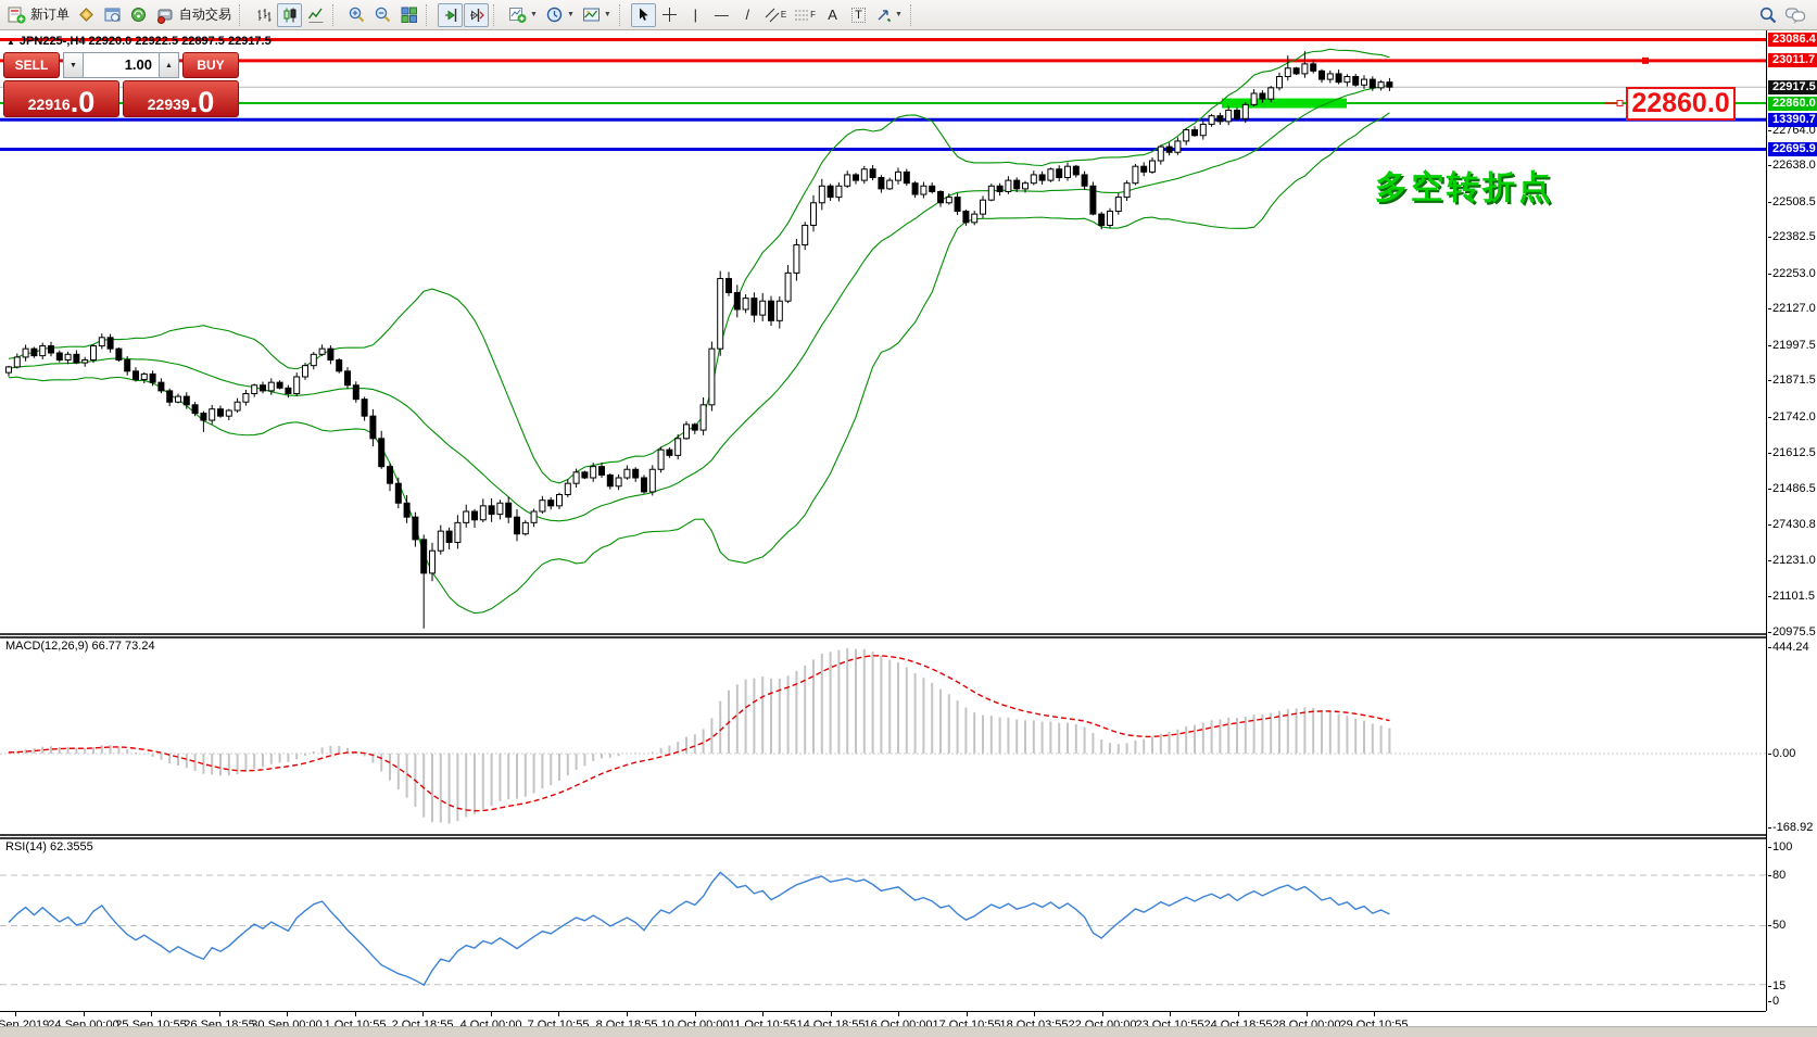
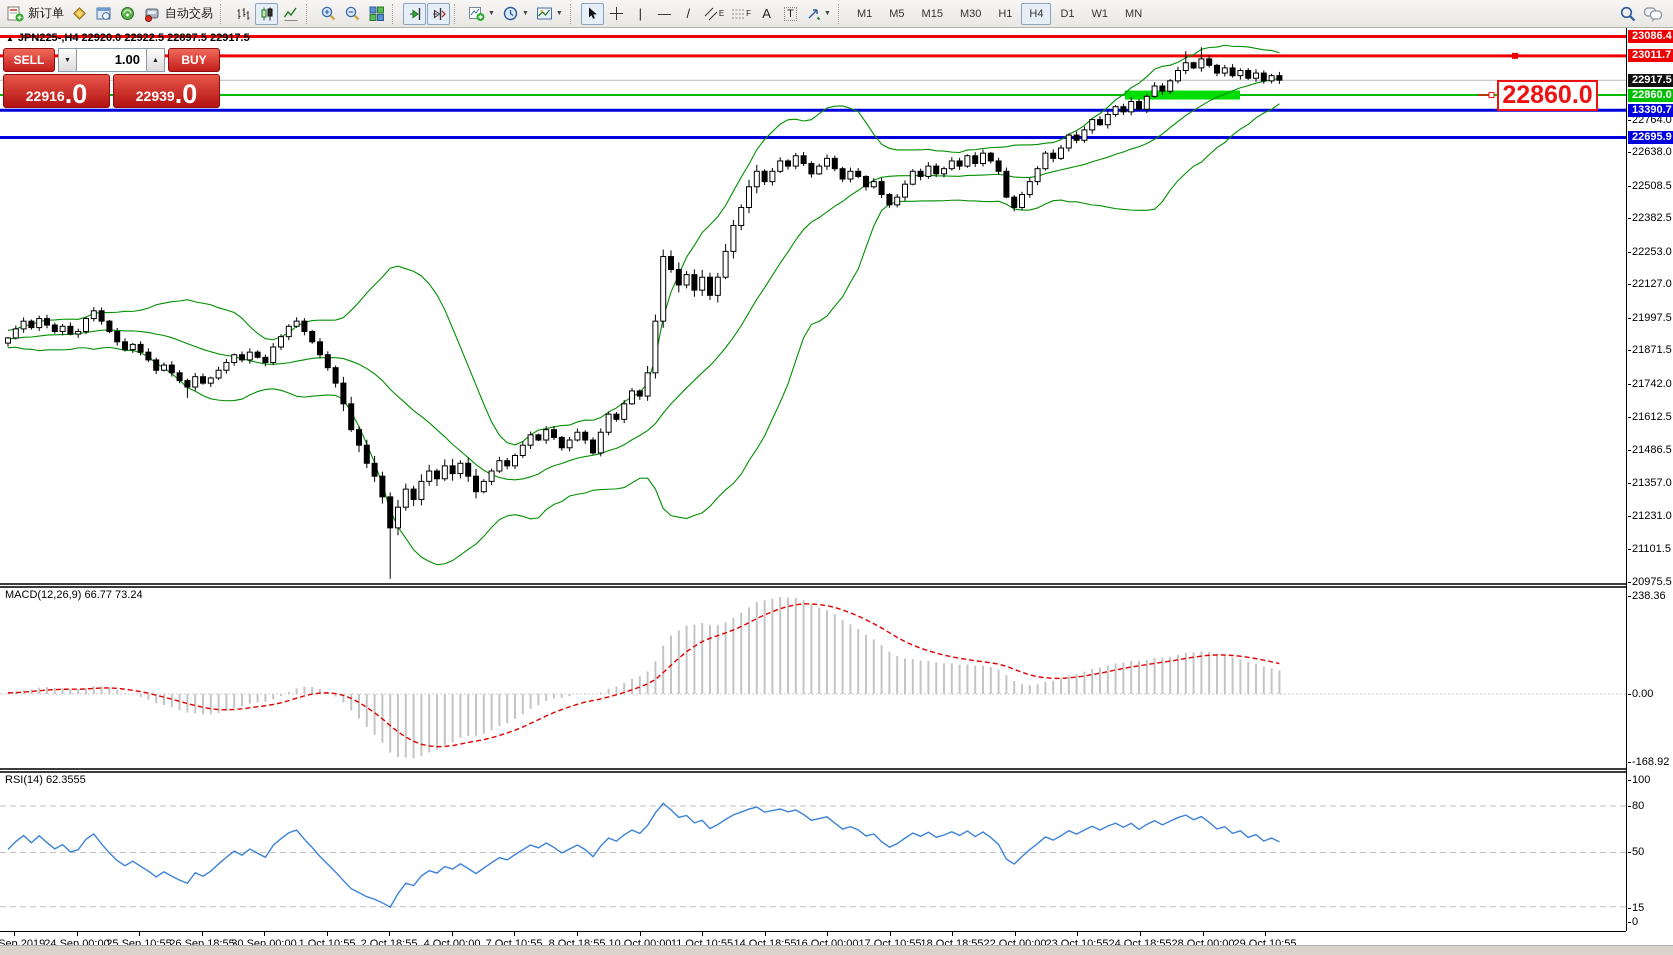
  新订单
  自动交易
  |
  —
  /
  E
  F
  A
  T
+ M1
+ M5
+ M15
+ M30
+ H1
+ H4
+ D1
+ W1
+ MN
  22764.0
  22638.0
  22508.5
  22382.5
  22253.0
  22127.0
  21997.5
  21871.5
  21742.0
  21612.5
  21486.5
- 27430.8
+ 21357.0
  21231.0
  21101.5
  20975.5
  23086.4
  23011.7
  22917.5
  22860.0
  13390.7
  22695.9
- 444.24
+ 238.36
  0.00
  -168.92
  100
  80
  50
  15
  0
  Sep 2019
  24 Sep 00:00
  25 Sep 10:55
  26 Sep 18:55
  30 Sep 00:00
  1 Oct 10:55
  2 Oct 18:55
  4 Oct 00:00
  7 Oct 10:55
  8 Oct 18:55
  10 Oct 00:00
  11 Oct 10:55
  14 Oct 18:55
  16 Oct 00:00
  17 Oct 10:55
- 18 Oct 03:55
+ 18 Oct 18:55
  22 Oct 00:00
  23 Oct 10:55
  24 Oct 18:55
  28 Oct 00:00
  29 Oct 10:55
  ▲ JPN225-,H4 22920.0 22922.5 22897.5 22917.5
  SELL
  1.00
  BUY
  22916
  .0
  22939
  .0
  MACD(12,26,9) 66.77 73.24
  RSI(14) 62.3555
  22860.0
- 多空转折点
